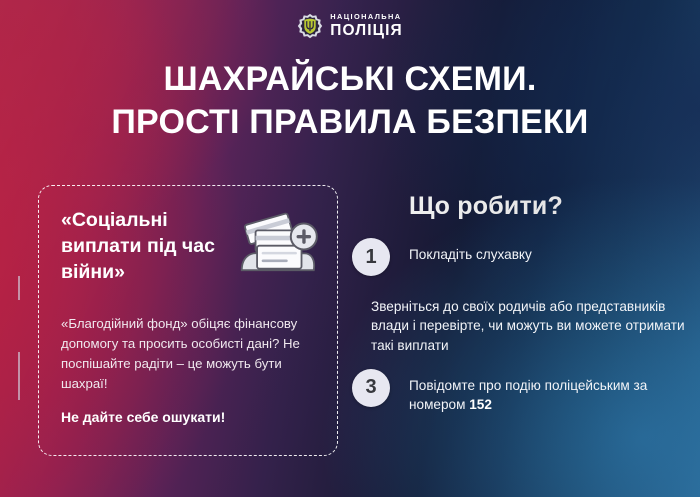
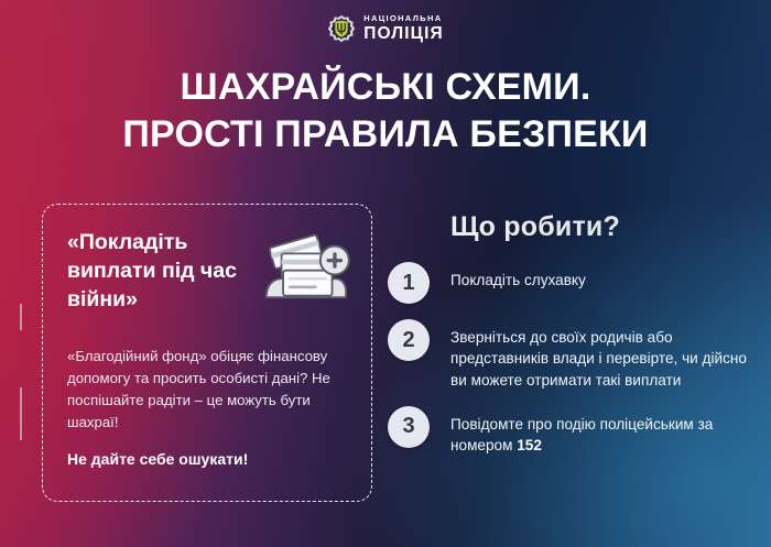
  НАЦІОНАЛЬНА
  ПОЛІЦІЯ
  ШАХРАЙСЬКІ СХЕМИ.
  ПРОСТІ ПРАВИЛА БЕЗПЕКИ
- «Соціальні виплати під час війни»
+ «Покладіть виплати під час війни»
  «Благодійний фонд» обіцяє фінансову допомогу та просить особисті дані? Не поспішайте радіти – це можуть бути шахраї!
  Не дайте себе ошукати!
  1
  Покладіть слухавку
+ 2
- Зверніться до своїх родичів або представників влади і перевірте, чи можуть ви можете отримати такі виплати
+ Зверніться до своїх родичів або представників влади і перевірте, чи дійсно ви можете отримати такі виплати
  3
  Повідомте про подію поліцейським за номером 152
